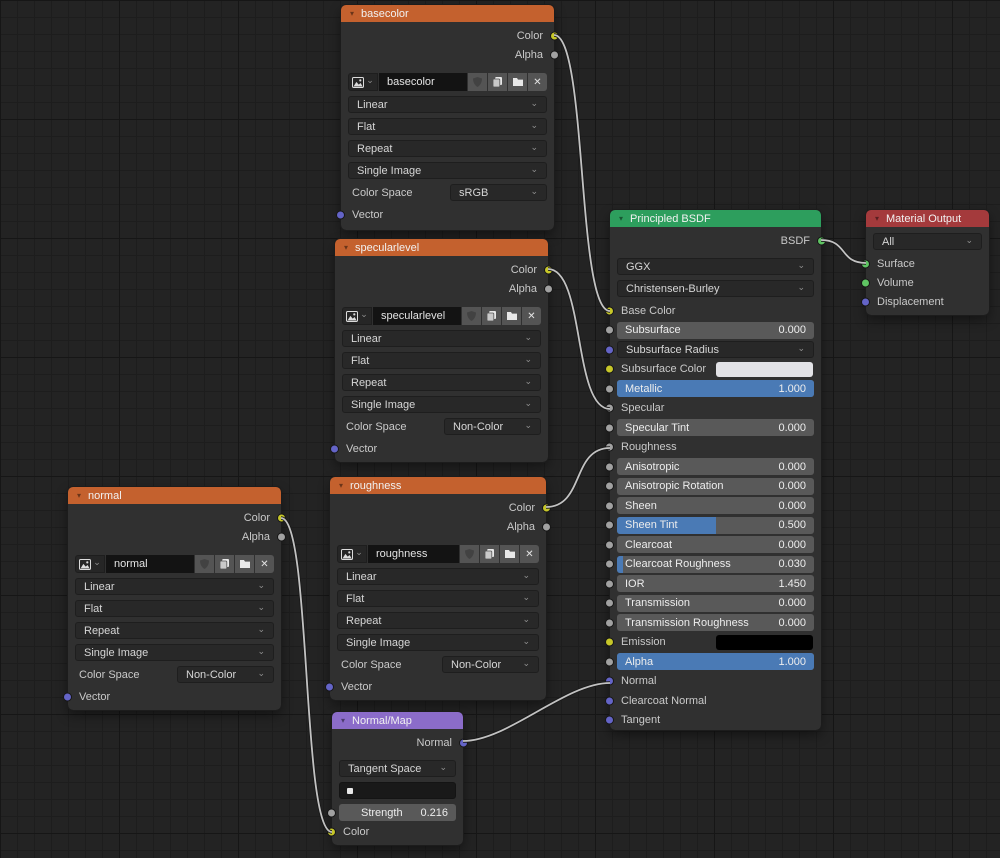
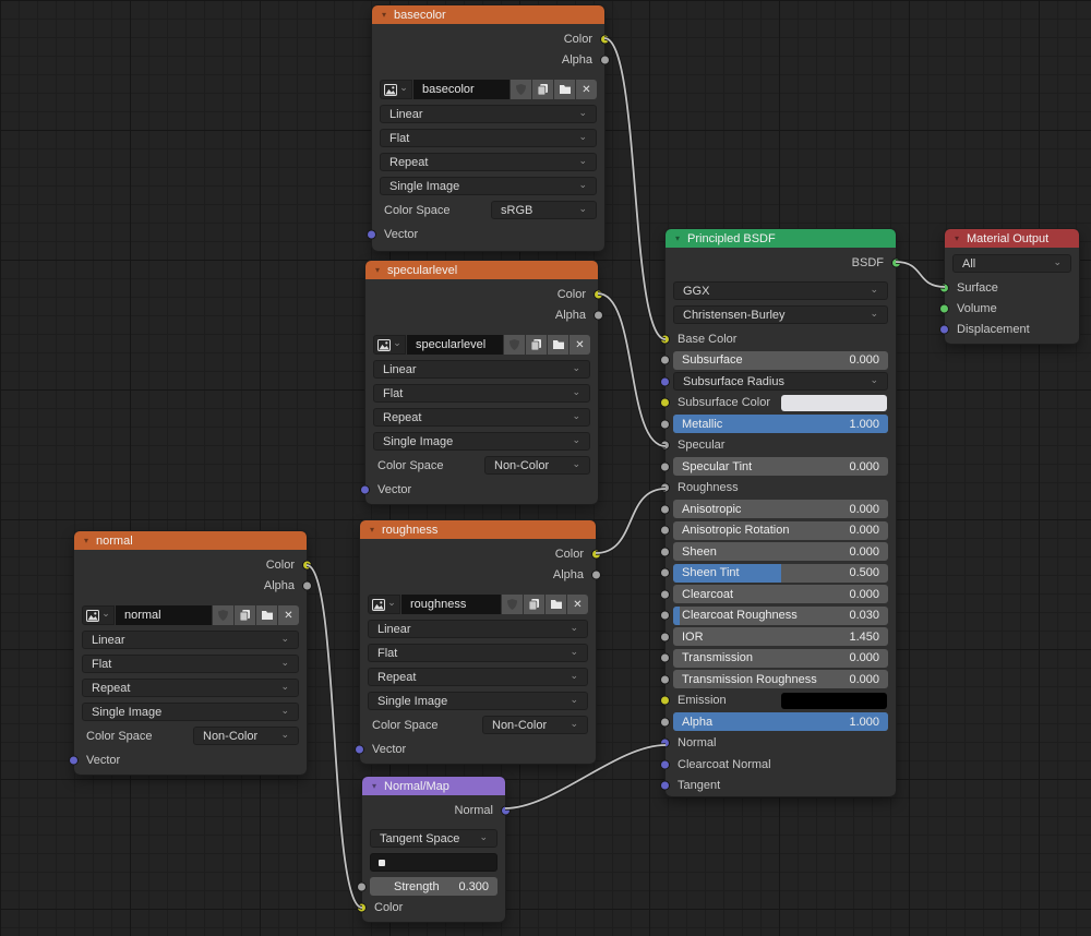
  ▾
  basecolor
  Color
  Alpha
  ⌄
  basecolor
  ✕
  Linear
  ⌄
  Flat
  ⌄
  Repeat
  ⌄
  Single Image
  ⌄
  Color Space
  sRGB
  ⌄
  Vector
  ▾
  specularlevel
  Color
  Alpha
  ⌄
  specularlevel
  ✕
  Linear
  ⌄
  Flat
  ⌄
  Repeat
  ⌄
  Single Image
  ⌄
  Color Space
  Non-Color
  ⌄
  Vector
  ▾
  normal
  Color
  Alpha
  ⌄
  normal
  ✕
  Linear
  ⌄
  Flat
  ⌄
  Repeat
  ⌄
  Single Image
  ⌄
  Color Space
  Non-Color
  ⌄
  Vector
  ▾
  roughness
  Color
  Alpha
  ⌄
  roughness
  ✕
  Linear
  ⌄
  Flat
  ⌄
  Repeat
  ⌄
  Single Image
  ⌄
  Color Space
  Non-Color
  ⌄
  Vector
  ▾
  Normal/Map
  Normal
  Tangent Space
  ⌄
  Strength
- 0.216
+ 0.300
  Color
  ▾
  Principled BSDF
  BSDF
  GGX
  ⌄
  Christensen-Burley
  ⌄
  Base Color
  Subsurface
  0.000
  Subsurface Radius
  ⌄
  Subsurface Color
  Metallic
  1.000
  Specular
  Specular Tint
  0.000
  Roughness
  Anisotropic
  0.000
  Anisotropic Rotation
  0.000
  Sheen
  0.000
  Sheen Tint
  0.500
  Clearcoat
  0.000
  Clearcoat Roughness
  0.030
  IOR
  1.450
  Transmission
  0.000
  Transmission Roughness
  0.000
  Emission
  Alpha
  1.000
  Normal
  Clearcoat Normal
  Tangent
  ▾
  Material Output
  All
  ⌄
  Surface
  Volume
  Displacement
